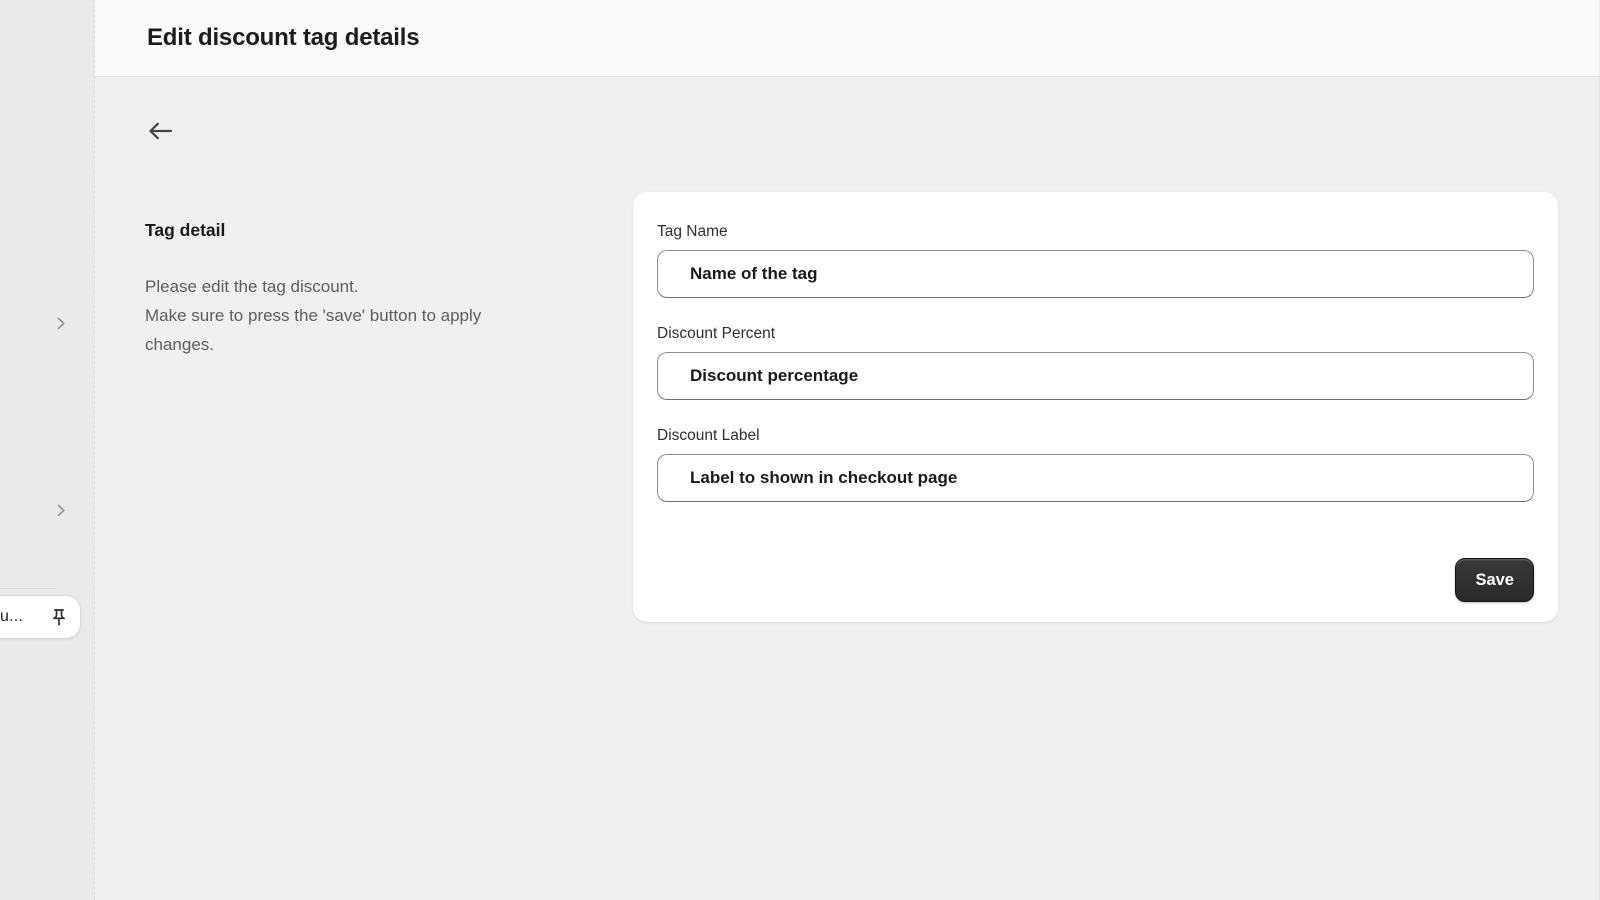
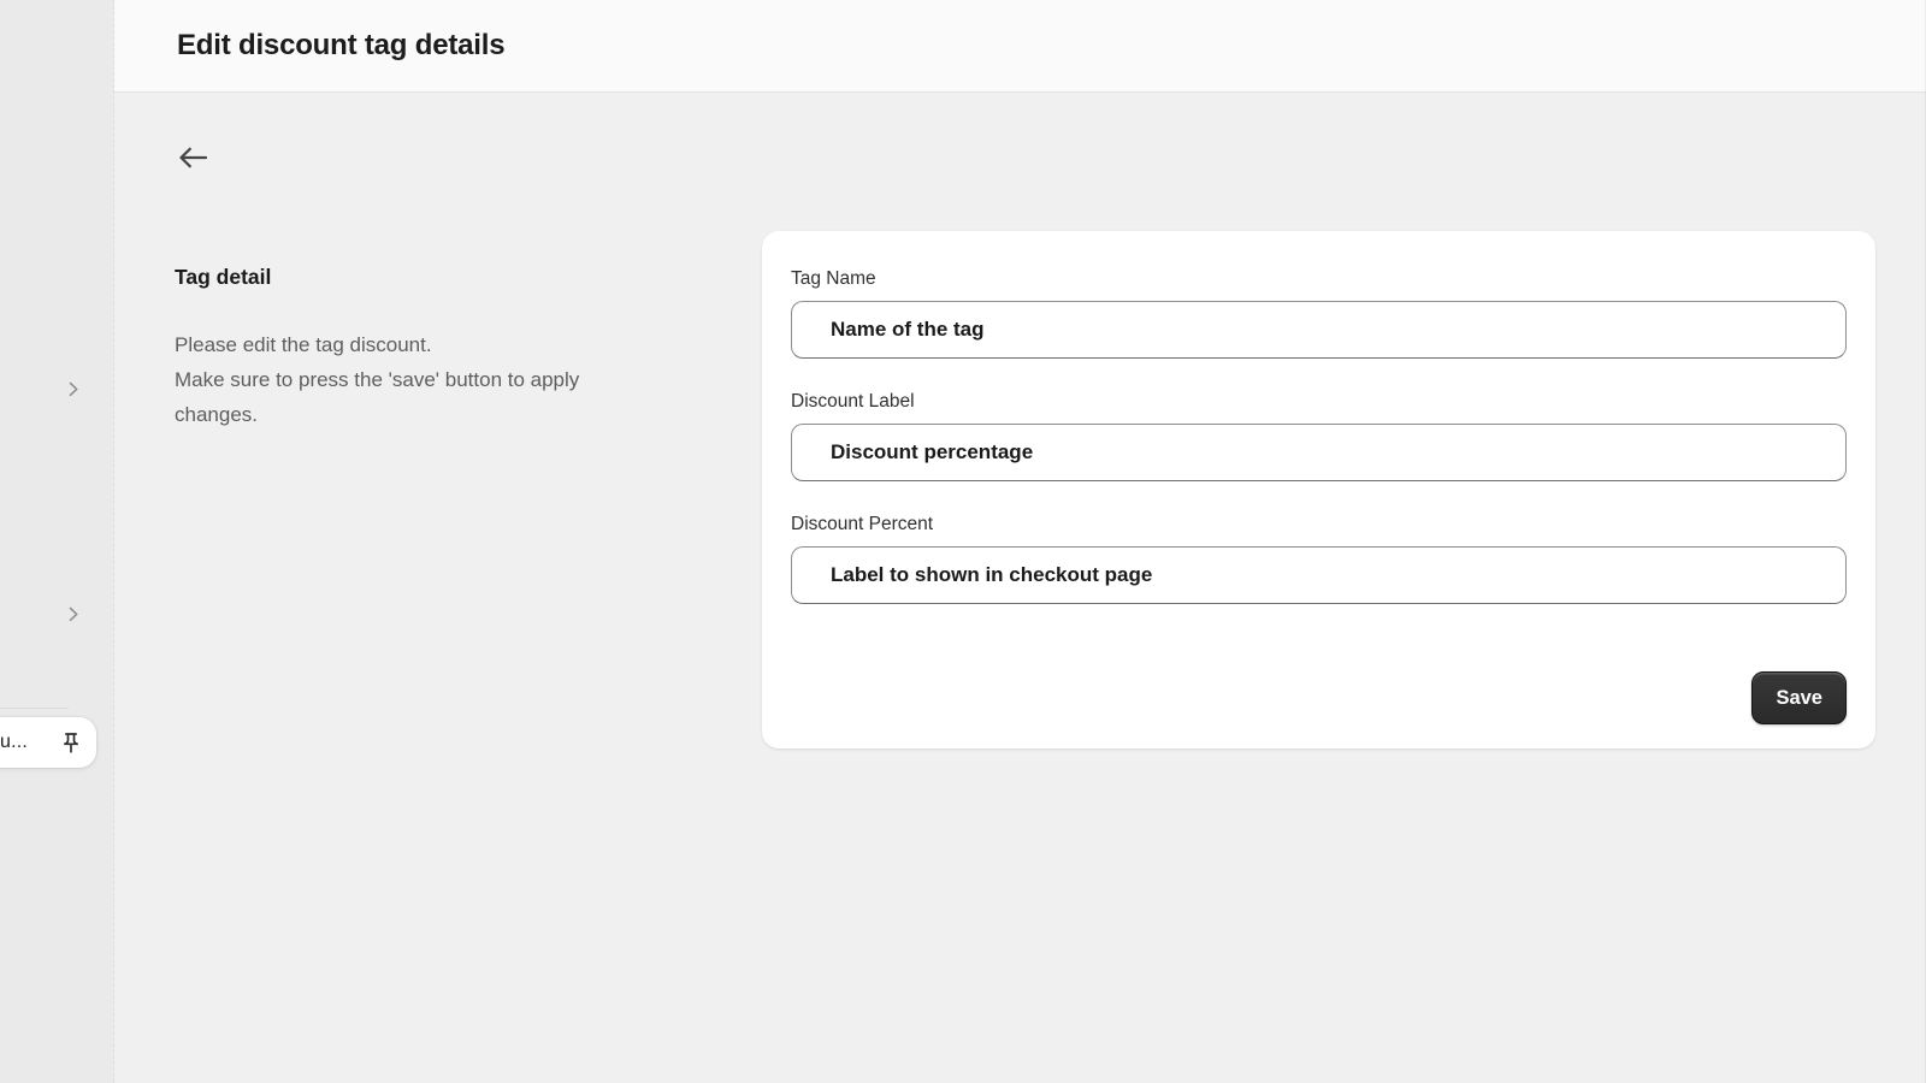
  u...
  Edit discount tag details
  Tag detail
  Please edit the tag discount.
  Make sure to press the 'save' button to apply changes.
  Tag Name
  Name of the tag
- Discount Percent
+ Discount Label
  Discount percentage
- Discount Label
+ Discount Percent
  Label to shown in checkout page
  Save
